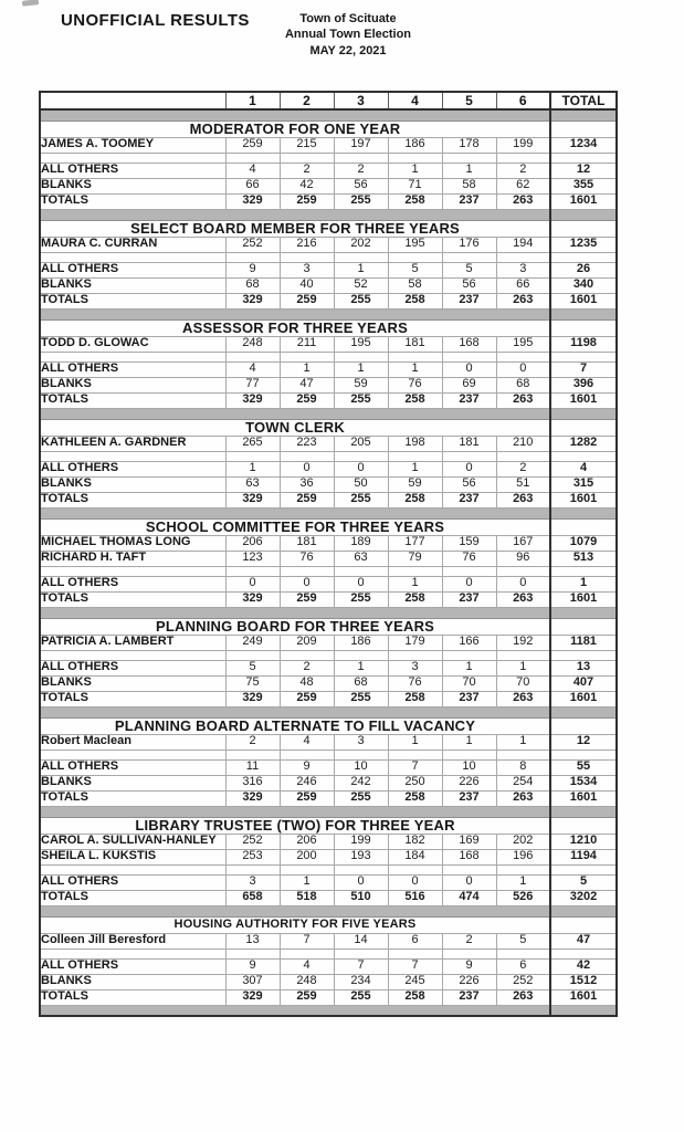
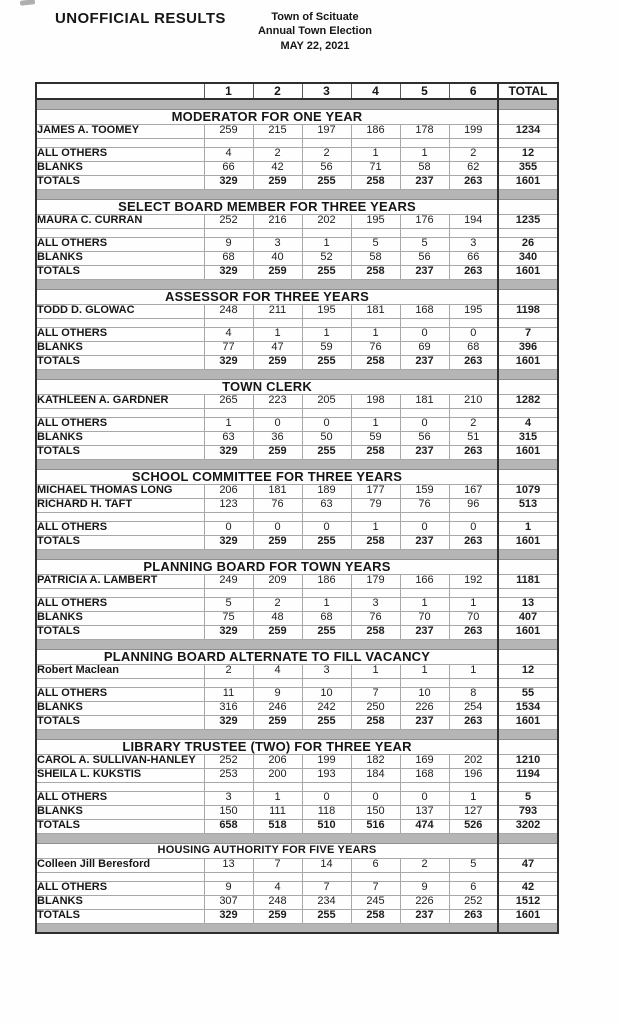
  UNOFFICIAL RESULTS
  Town of Scituate
  Annual Town Election
  MAY 22, 2021
  	1	2	3	4	5	6	TOTAL
  MODERATOR FOR ONE YEAR
  JAMES A. TOOMEY	259	215	197	186	178	199	1234
  ALL OTHERS	4	2	2	1	1	2	12
  BLANKS	66	42	56	71	58	62	355
  TOTALS	329	259	255	258	237	263	1601
  SELECT BOARD MEMBER FOR THREE YEARS
  MAURA C. CURRAN	252	216	202	195	176	194	1235
  ALL OTHERS	9	3	1	5	5	3	26
  BLANKS	68	40	52	58	56	66	340
  TOTALS	329	259	255	258	237	263	1601
  ASSESSOR FOR THREE YEARS
  TODD D. GLOWAC	248	211	195	181	168	195	1198
  ALL OTHERS	4	1	1	1	0	0	7
  BLANKS	77	47	59	76	69	68	396
  TOTALS	329	259	255	258	237	263	1601
  TOWN CLERK
  KATHLEEN A. GARDNER	265	223	205	198	181	210	1282
  ALL OTHERS	1	0	0	1	0	2	4
  BLANKS	63	36	50	59	56	51	315
  TOTALS	329	259	255	258	237	263	1601
  SCHOOL COMMITTEE FOR THREE YEARS
  MICHAEL THOMAS LONG	206	181	189	177	159	167	1079
  RICHARD H. TAFT	123	76	63	79	76	96	513
  ALL OTHERS	0	0	0	1	0	0	1
  TOTALS	329	259	255	258	237	263	1601
- PLANNING BOARD FOR THREE YEARS
+ PLANNING BOARD FOR TOWN YEARS
  PATRICIA A. LAMBERT	249	209	186	179	166	192	1181
  ALL OTHERS	5	2	1	3	1	1	13
  BLANKS	75	48	68	76	70	70	407
  TOTALS	329	259	255	258	237	263	1601
  PLANNING BOARD ALTERNATE TO FILL VACANCY
  Robert Maclean	2	4	3	1	1	1	12
  ALL OTHERS	11	9	10	7	10	8	55
  BLANKS	316	246	242	250	226	254	1534
  TOTALS	329	259	255	258	237	263	1601
  LIBRARY TRUSTEE (TWO) FOR THREE YEAR
  CAROL A. SULLIVAN-HANLEY	252	206	199	182	169	202	1210
  SHEILA L. KUKSTIS	253	200	193	184	168	196	1194
  ALL OTHERS	3	1	0	0	0	1	5
+ BLANKS	150	111	118	150	137	127	793
  TOTALS	658	518	510	516	474	526	3202
  HOUSING AUTHORITY FOR FIVE YEARS
  Colleen Jill Beresford	13	7	14	6	2	5	47
  ALL OTHERS	9	4	7	7	9	6	42
  BLANKS	307	248	234	245	226	252	1512
  TOTALS	329	259	255	258	237	263	1601
